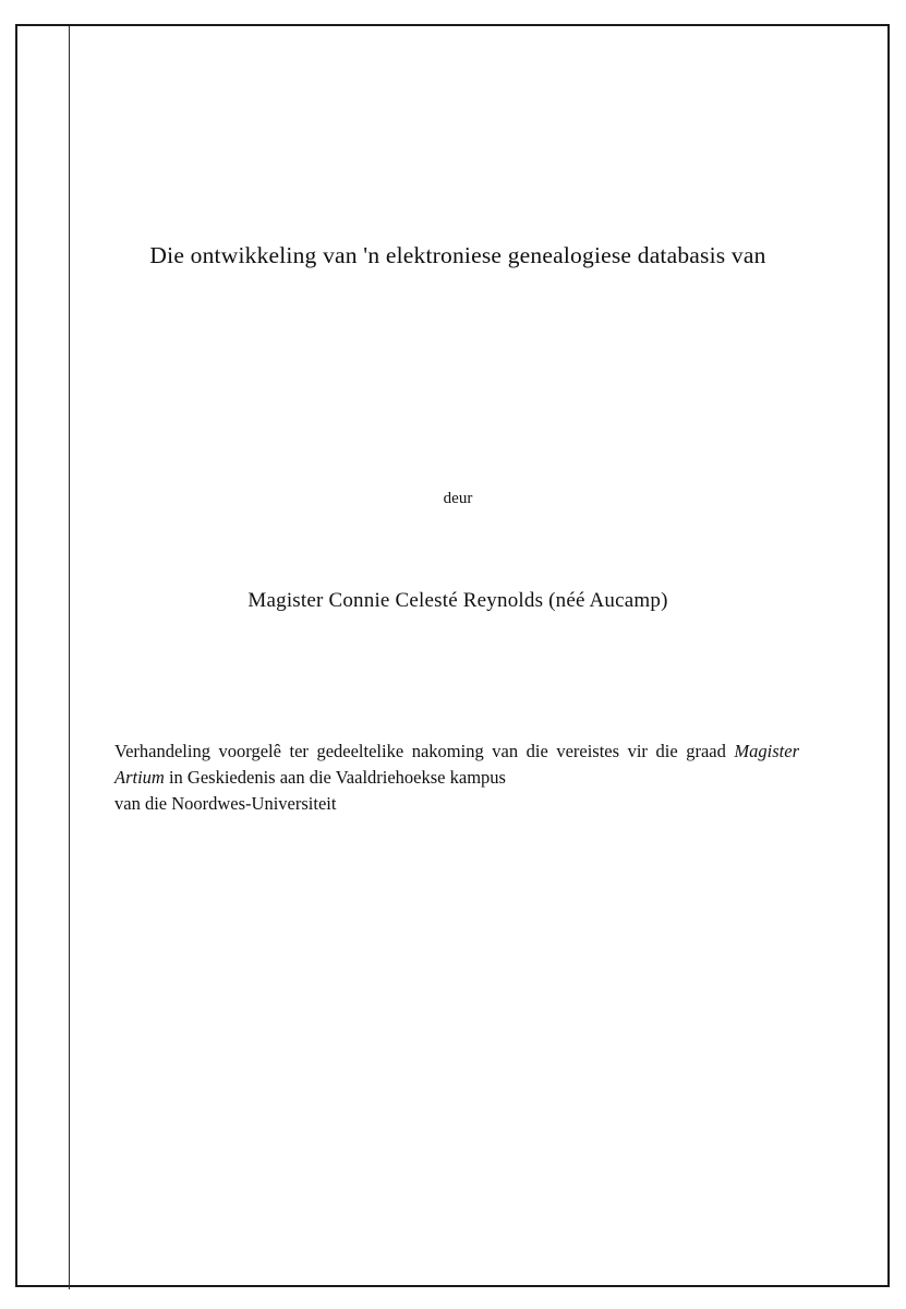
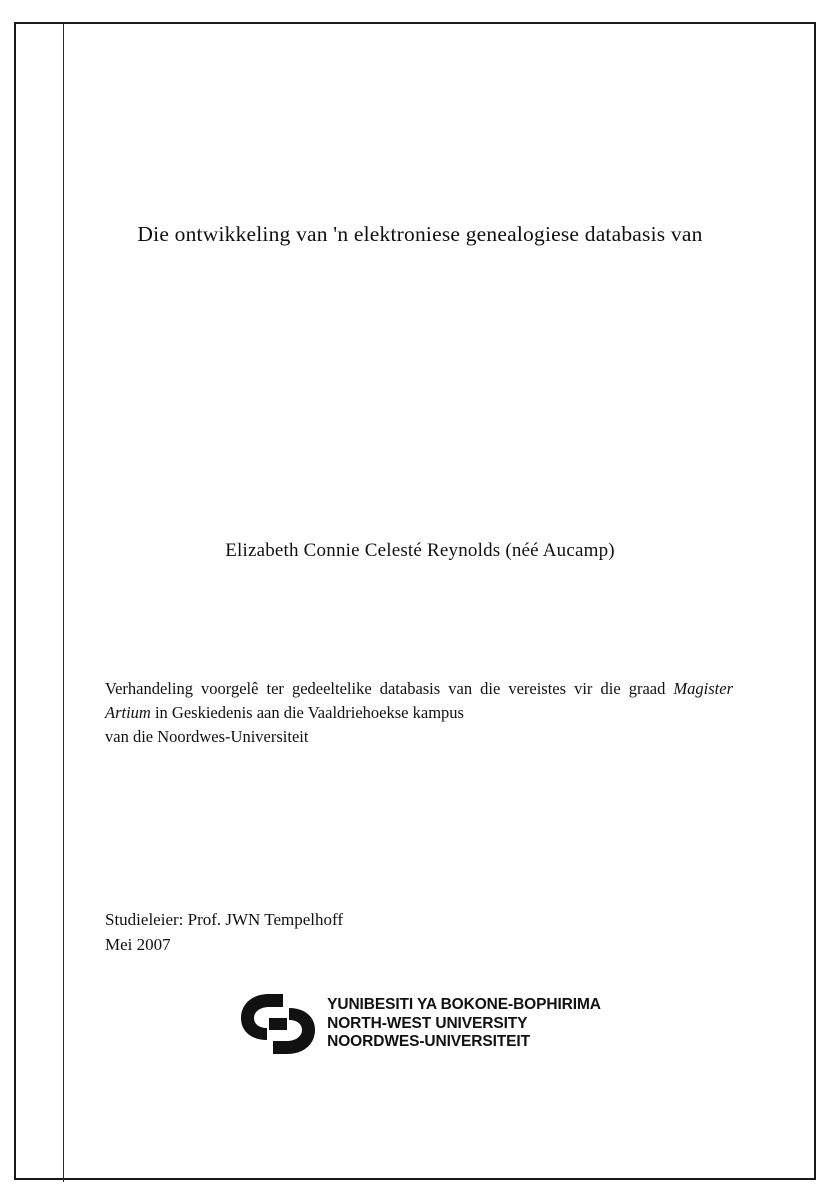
  Die ontwikkeling van 'n elektroniese genealogiese databasis van
- deur
- Magister Connie Celesté Reynolds (néé Aucamp)
+ Elizabeth Connie Celesté Reynolds (néé Aucamp)
- Verhandeling voorgelê ter gedeeltelike nakoming van die vereistes vir die graad Magister Artium in Geskiedenis aan die Vaaldriehoekse kampus
+ Verhandeling voorgelê ter gedeeltelike databasis van die vereistes vir die graad Magister Artium in Geskiedenis aan die Vaaldriehoekse kampus
  van die Noordwes-Universiteit
+ Studieleier: Prof. JWN Tempelhoff
+ Mei 2007
+ YUNIBESITI YA BOKONE-BOPHIRIMA
+ NORTH-WEST UNIVERSITY
+ NOORDWES-UNIVERSITEIT
